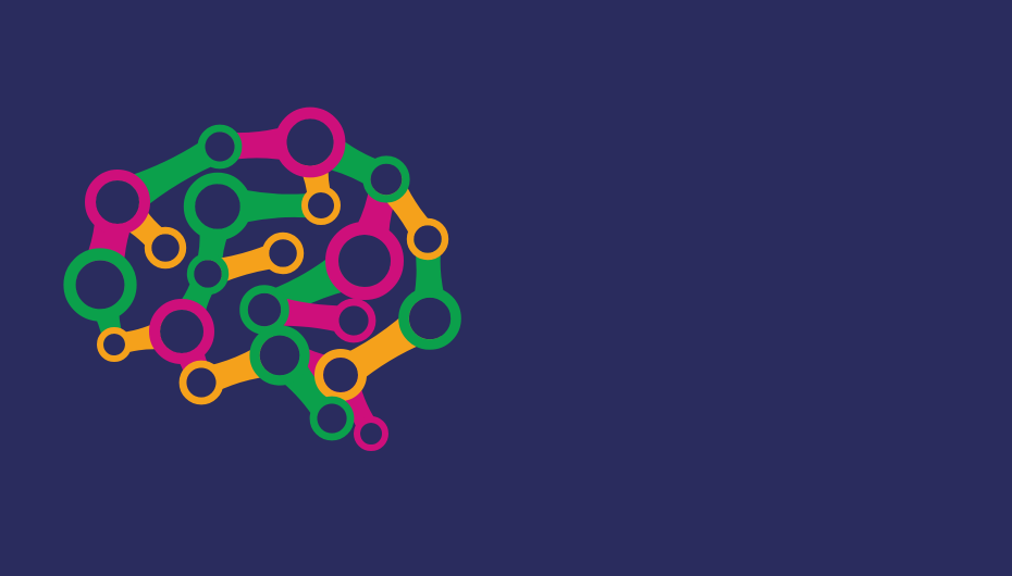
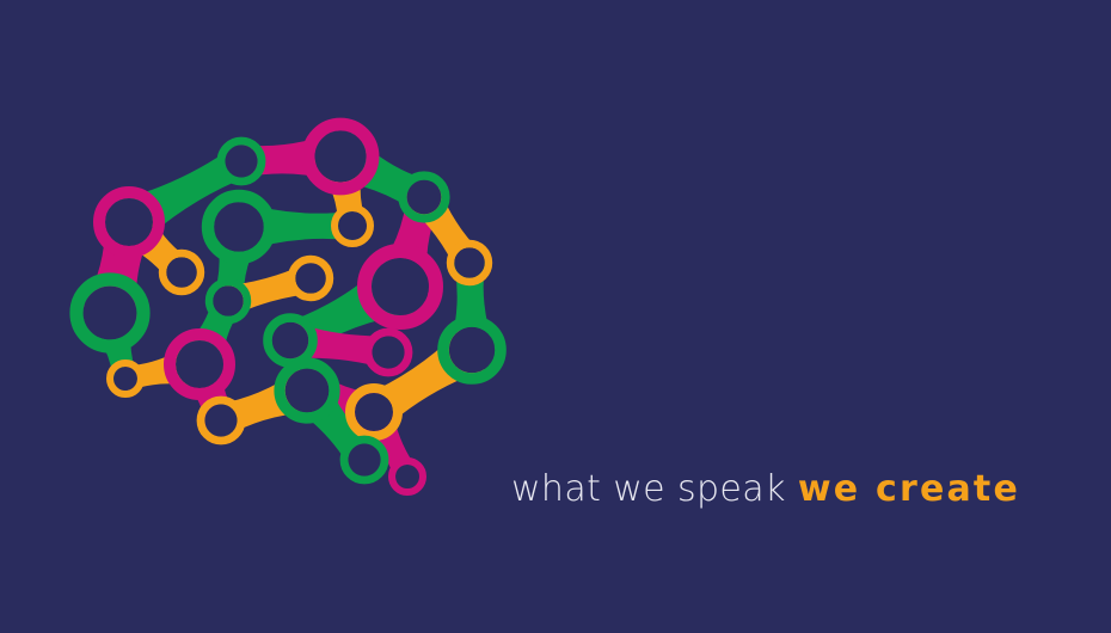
+ what we speak we create
